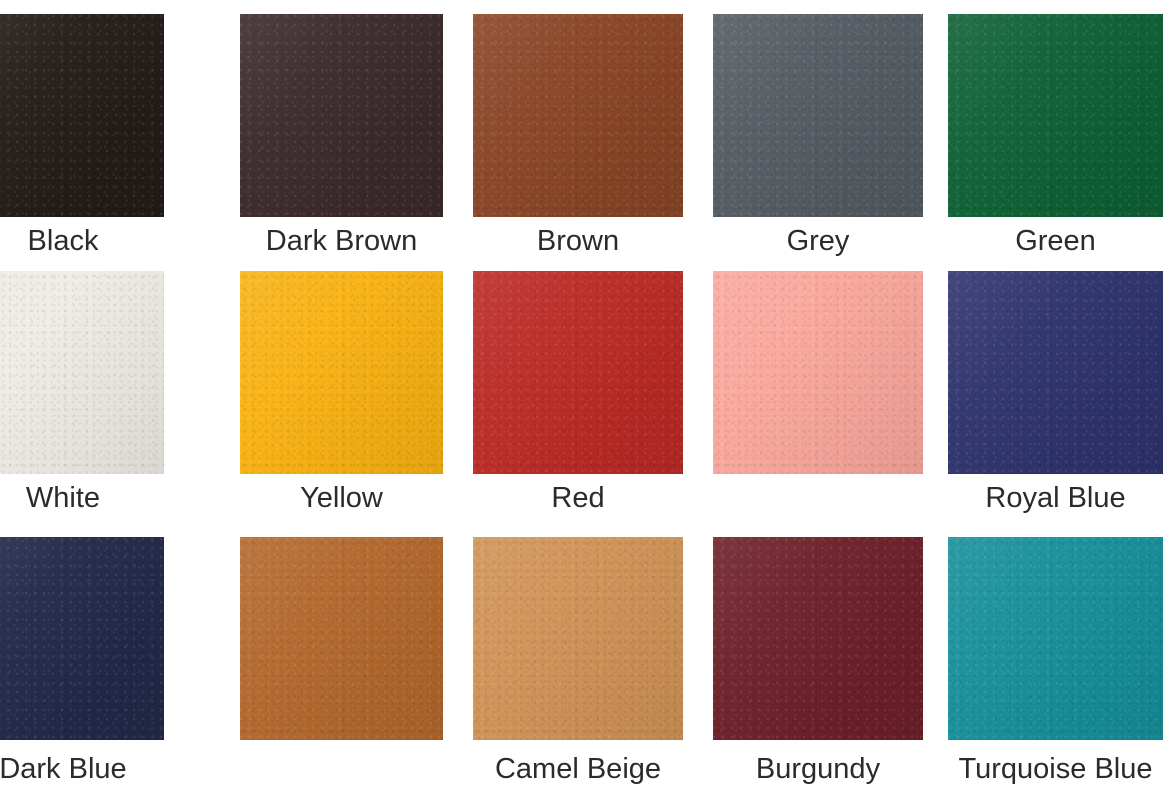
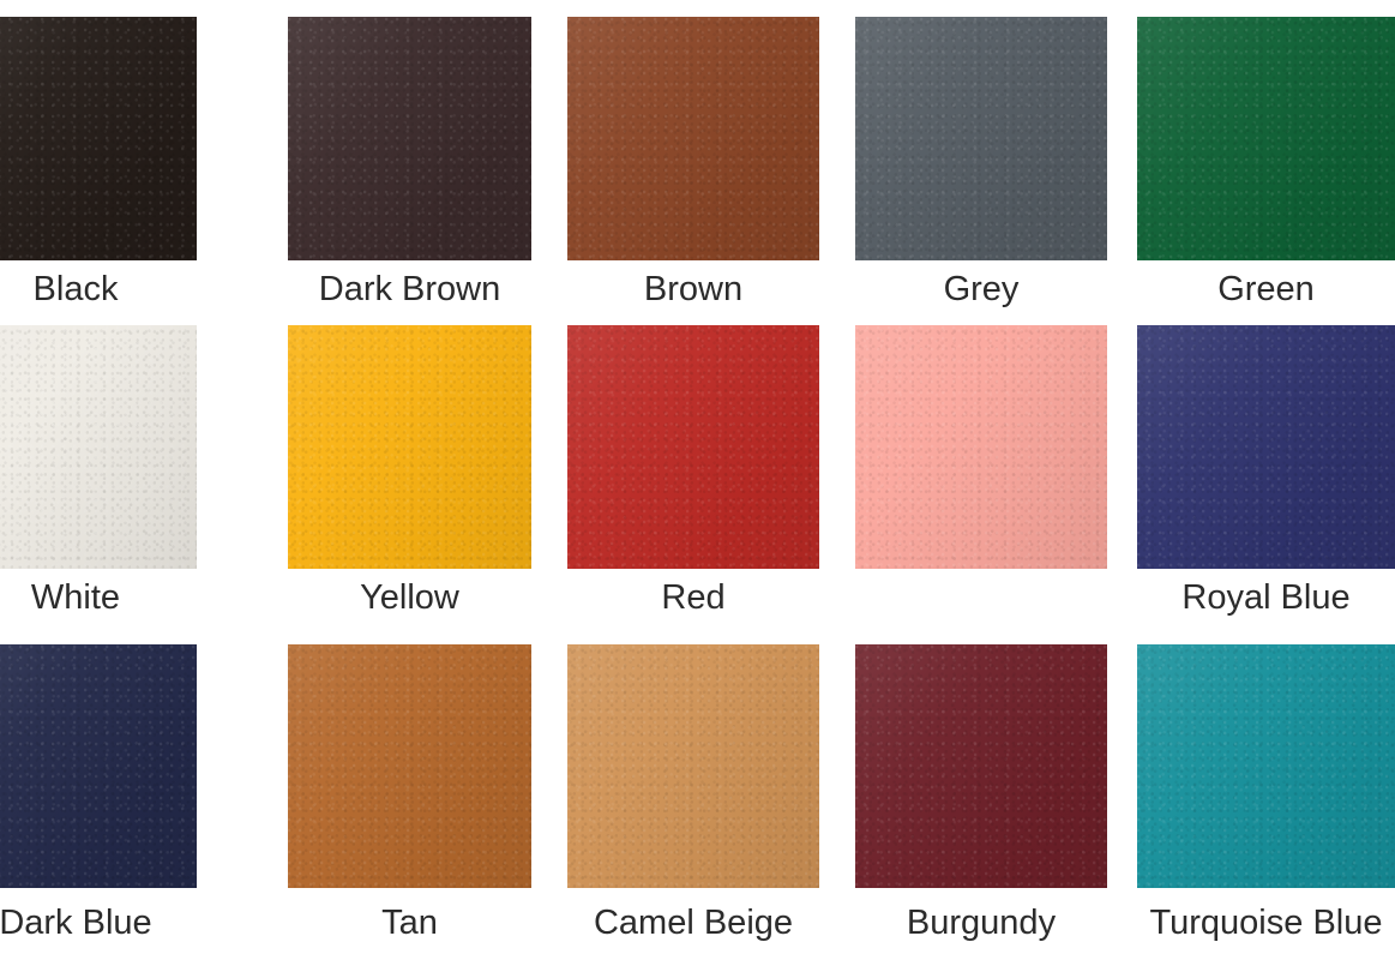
  Black
  Dark Brown
  Brown
  Grey
  Green
  White
  Yellow
  Red
  Royal Blue
  Dark Blue
+ Tan
  Camel Beige
  Burgundy
  Turquoise Blue
